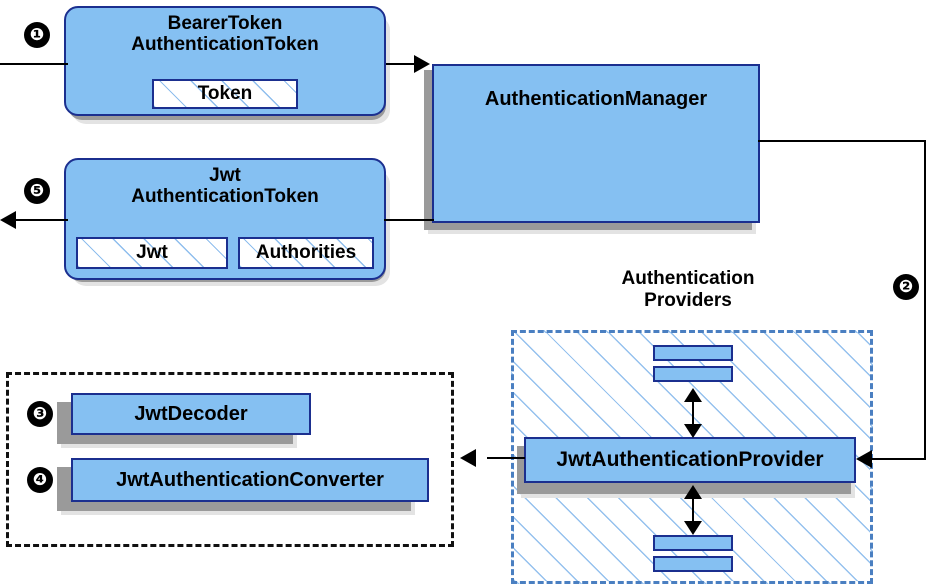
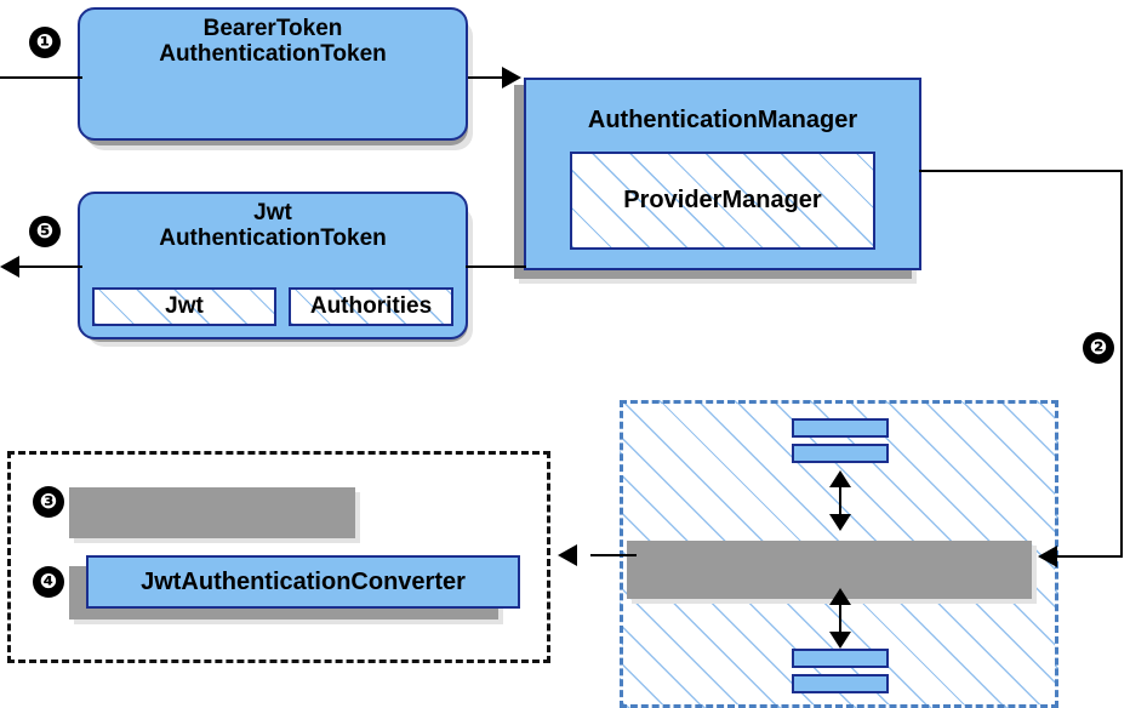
  BearerToken
  AuthenticationToken
- Token
  ❶
  Jwt
  AuthenticationToken
  Jwt
  Authorities
  ❺
  AuthenticationManager
+ ProviderManager
  ❷
- Authentication
- Providers
- JwtAuthenticationProvider
- JwtDecoder
  ❸
  JwtAuthenticationConverter
  ❹
